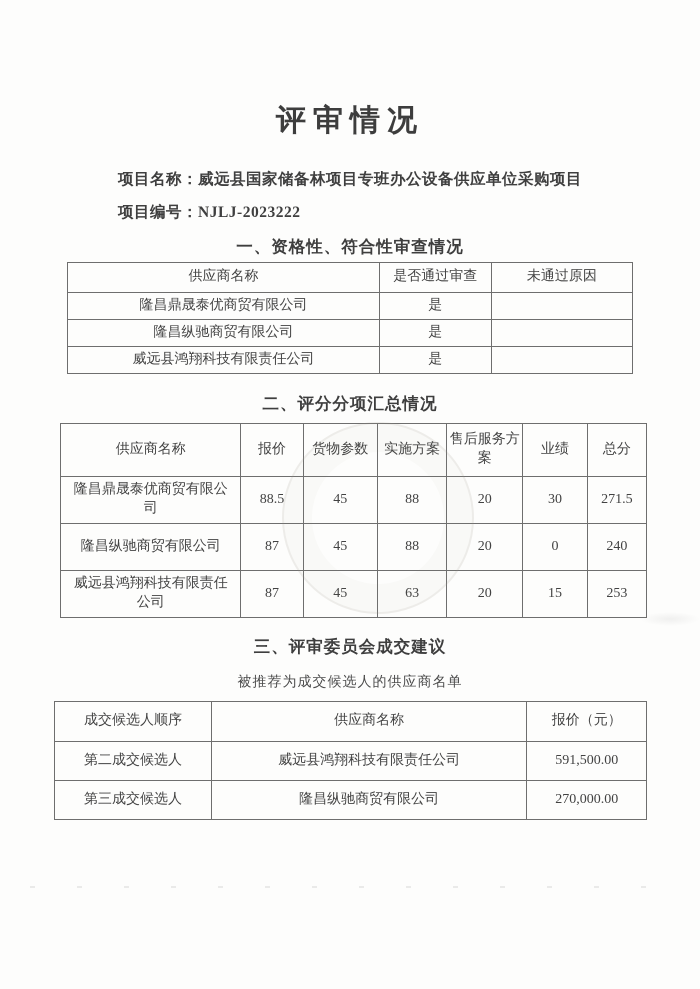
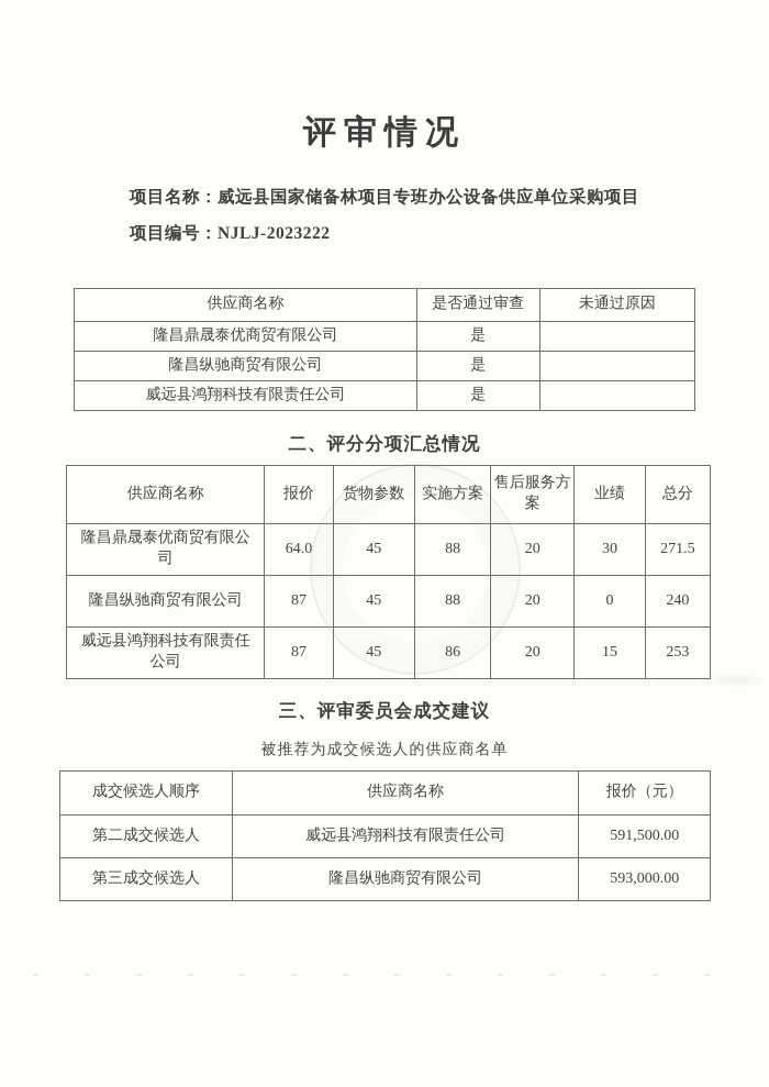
  评审情况
  项目名称：威远县国家储备林项目专班办公设备供应单位采购项目
  项目编号：NJLJ-2023222
- 一、资格性、符合性审查情况
  供应商名称	是否通过审查	未通过原因
  隆昌鼎晟泰优商贸有限公司	是
  隆昌纵驰商贸有限公司	是
  威远县鸿翔科技有限责任公司	是
  二、评分分项汇总情况
  供应商名称	报价	货物参数	实施方案	售后服务方案	业绩	总分
- 隆昌鼎晟泰优商贸有限公司	88.5	45	88	20	30	271.5
+ 隆昌鼎晟泰优商贸有限公司	64.0	45	88	20	30	271.5
  隆昌纵驰商贸有限公司	87	45	88	20	0	240
- 威远县鸿翔科技有限责任公司	87	45	63	20	15	253
+ 威远县鸿翔科技有限责任公司	87	45	86	20	15	253
  三、评审委员会成交建议
  被推荐为成交候选人的供应商名单
  成交候选人顺序	供应商名称	报价（元）
  第二成交候选人	威远县鸿翔科技有限责任公司	591,500.00
- 第三成交候选人	隆昌纵驰商贸有限公司	270,000.00
+ 第三成交候选人	隆昌纵驰商贸有限公司	593,000.00
